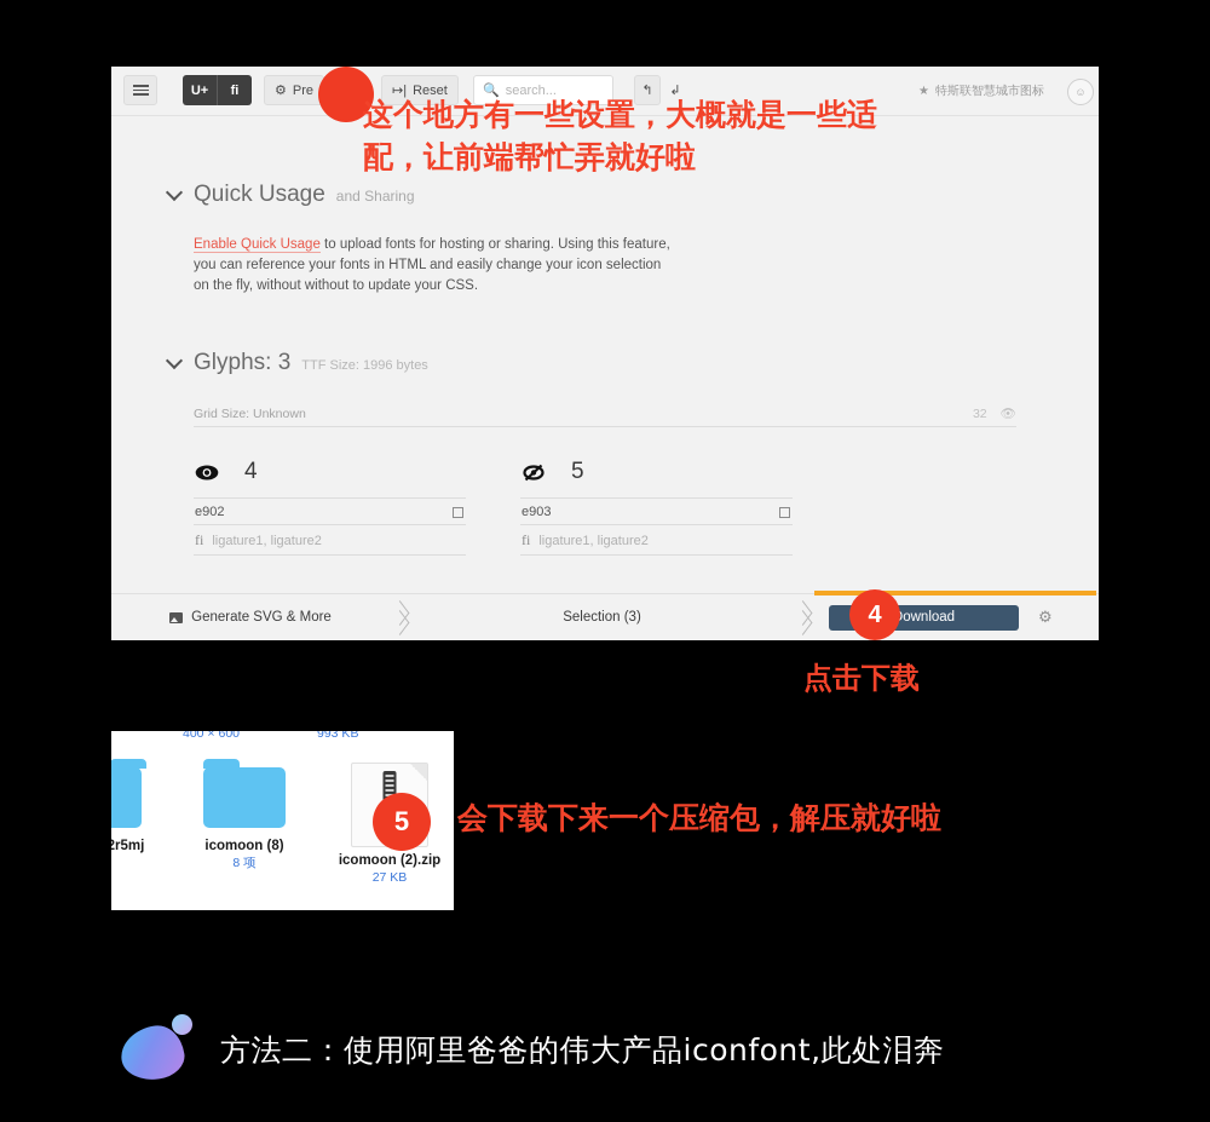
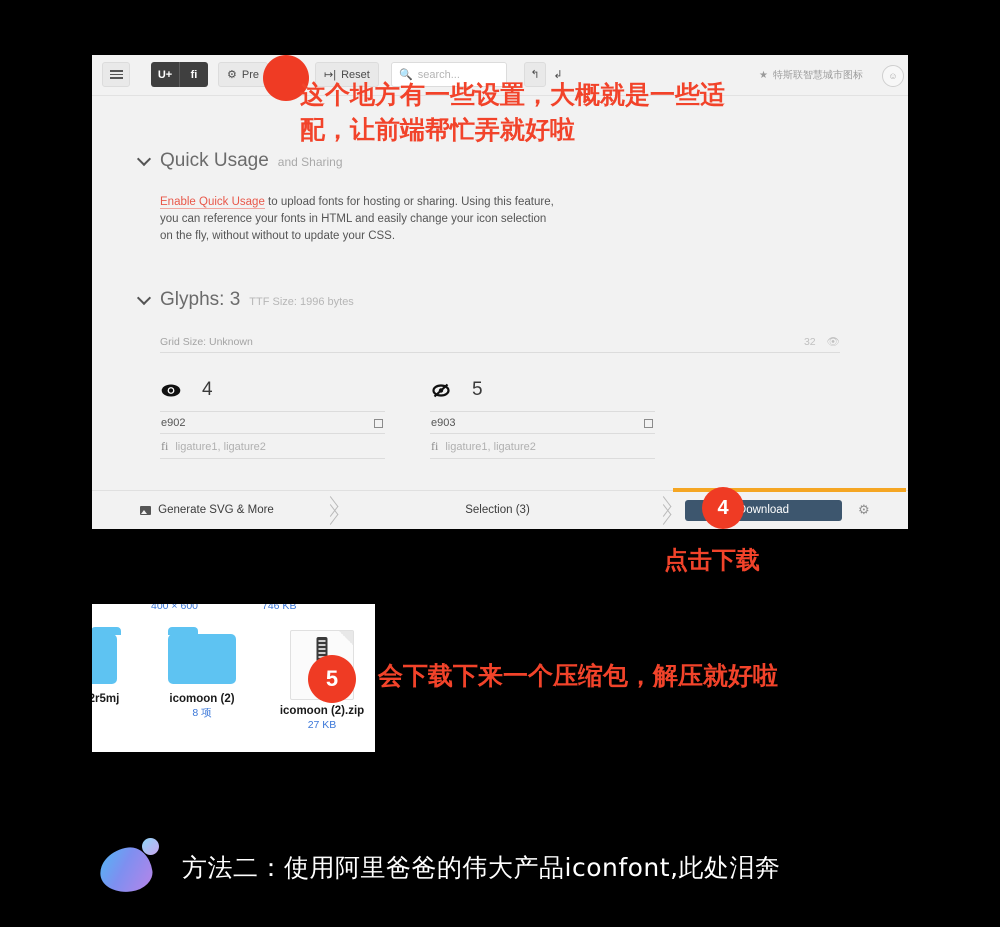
  U+
  fi
  ⚙
  Pre
  ↦|
  Reset
  🔍
  search...
  ↰
  ↲
  ★
  特斯联智慧城市图标
  ☺
  Quick Usage
  and Sharing
  Enable Quick Usage to upload fonts for hosting or sharing. Using this feature,
  you can reference your fonts in HTML and easily change your icon selection
  on the fly, without without to update your CSS.
  Glyphs: 3
  TTF Size: 1996 bytes
  Grid Size: Unknown
  32
  👁
  4
  e902
  fi
  ligature1, ligature2
  5
  e903
  fi
  ligature1, ligature2
  Generate SVG & More
  Selection (3)
  ownload
  ⚙
  4
  这个地方有一些设置，大概就是一些适
  配，让前端帮忙弄就好啦
  点击下载
  会下载下来一个压缩包，解压就好啦
  400 × 600
- 993 KB
+ 746 KB
  2r5mj
- icomoon (8)
+ icomoon (2)
  8 项
  icomoon (2).zip
  27 KB
  5
  方法二：使用阿里爸爸的伟大产品iconfont,此处泪奔
